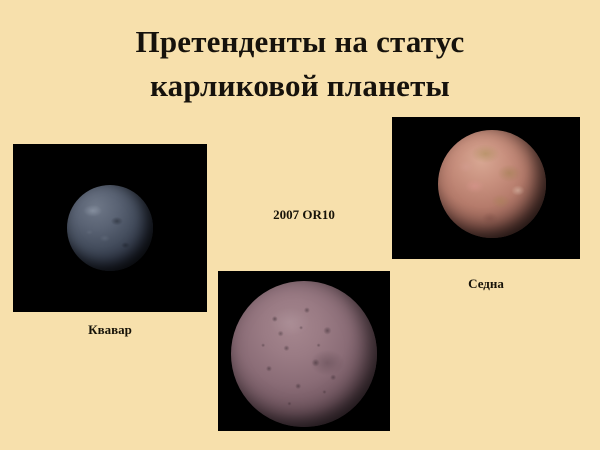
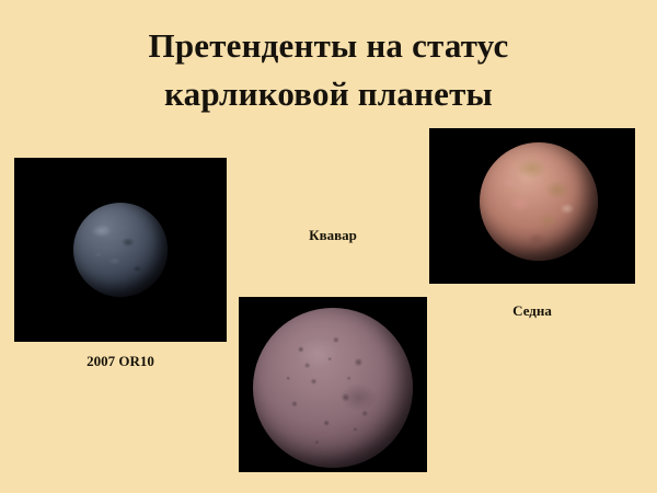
  Претенденты на статус
  карликовой планеты
- Квавар
+ 2007 OR10
  Седна
- 2007 OR10
+ Квавар
